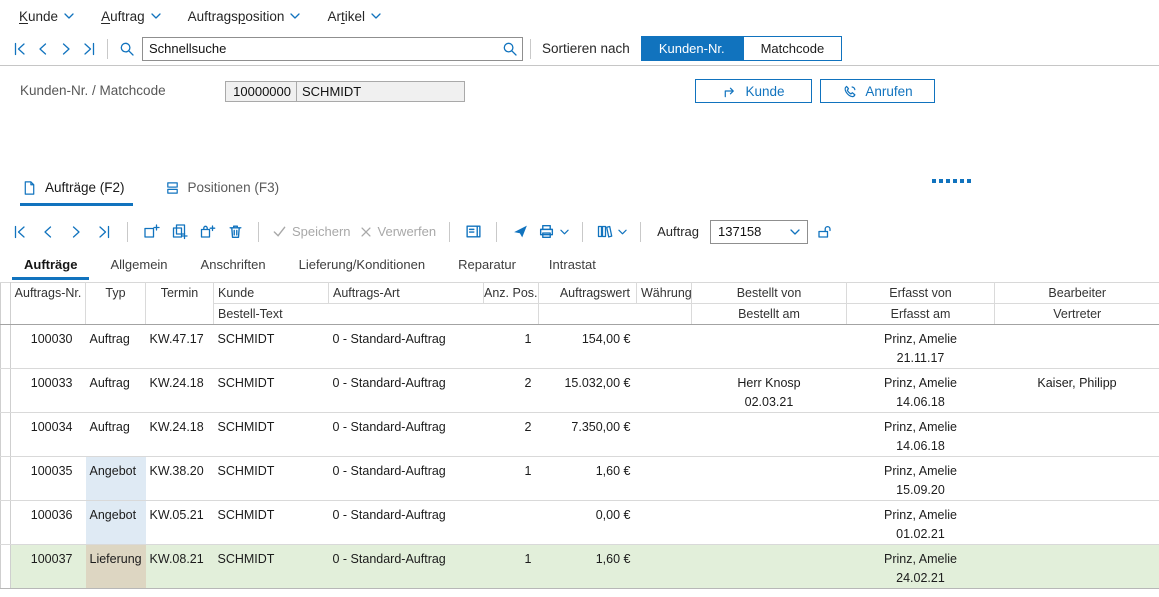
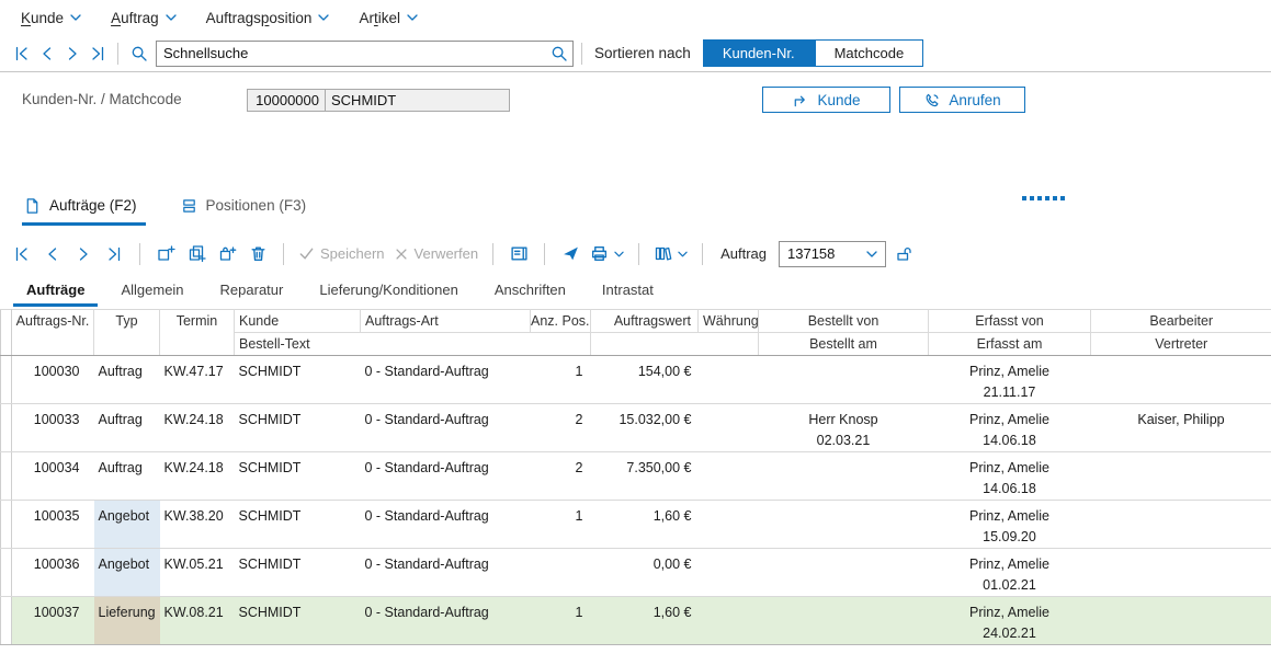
  Kunde
  Auftrag
  Auftragsposition
  Artikel
  Schnellsuche
  Sortieren nach
  Kunden-Nr.
  Matchcode
  Kunden-Nr. / Matchcode
  10000000
  SCHMIDT
  Kunde
  Anrufen
  Aufträge (F2)
  Positionen (F3)
  Speichern
  Verwerfen
  Auftrag
  137158
  Aufträge
  Allgemein
- Anschriften
+ Reparatur
  Lieferung/Konditionen
- Reparatur
+ Anschriften
  Intrastat
  	Auftrags-Nr.	Typ	Termin	Kunde	Auftrags-Art	Anz. Pos.	Auftragswert	Währung	Bestellt von	Erfasst von	Bearbeiter
  Bestell-Text		Bestellt am	Erfasst am	Vertreter
  	100030	Auftrag	KW.47.17	SCHMIDT	0 - Standard-Auftrag	1	154,00 €			Prinz, Amelie21.11.17
  	100033	Auftrag	KW.24.18	SCHMIDT	0 - Standard-Auftrag	2	15.032,00 €		Herr Knosp02.03.21	Prinz, Amelie14.06.18	Kaiser, Philipp
  	100034	Auftrag	KW.24.18	SCHMIDT	0 - Standard-Auftrag	2	7.350,00 €			Prinz, Amelie14.06.18
  	100035	Angebot	KW.38.20	SCHMIDT	0 - Standard-Auftrag	1	1,60 €			Prinz, Amelie15.09.20
  	100036	Angebot	KW.05.21	SCHMIDT	0 - Standard-Auftrag		0,00 €			Prinz, Amelie01.02.21
  	100037	Lieferung	KW.08.21	SCHMIDT	0 - Standard-Auftrag	1	1,60 €			Prinz, Amelie24.02.21
